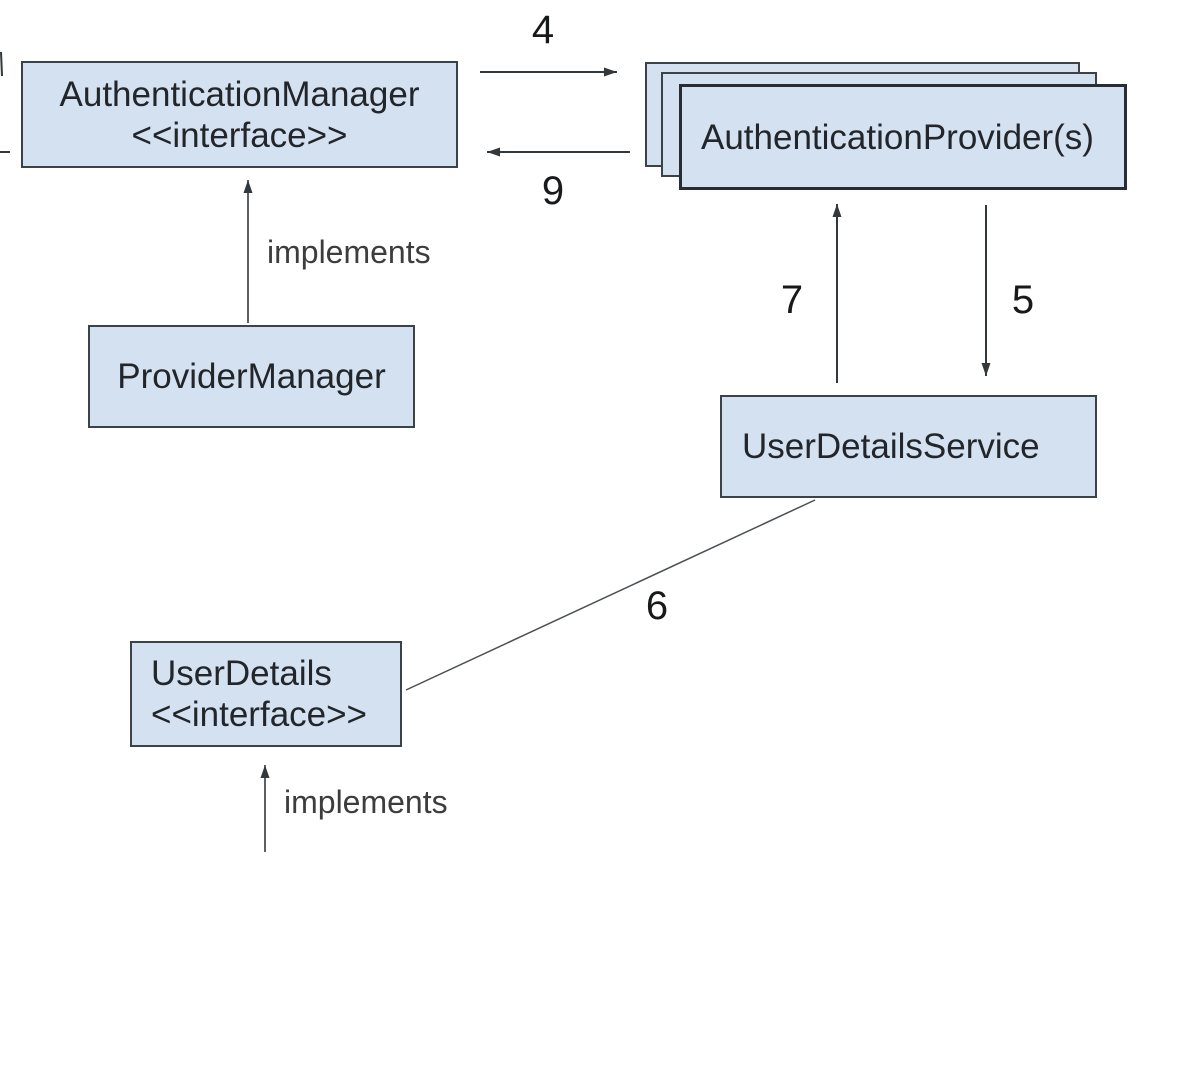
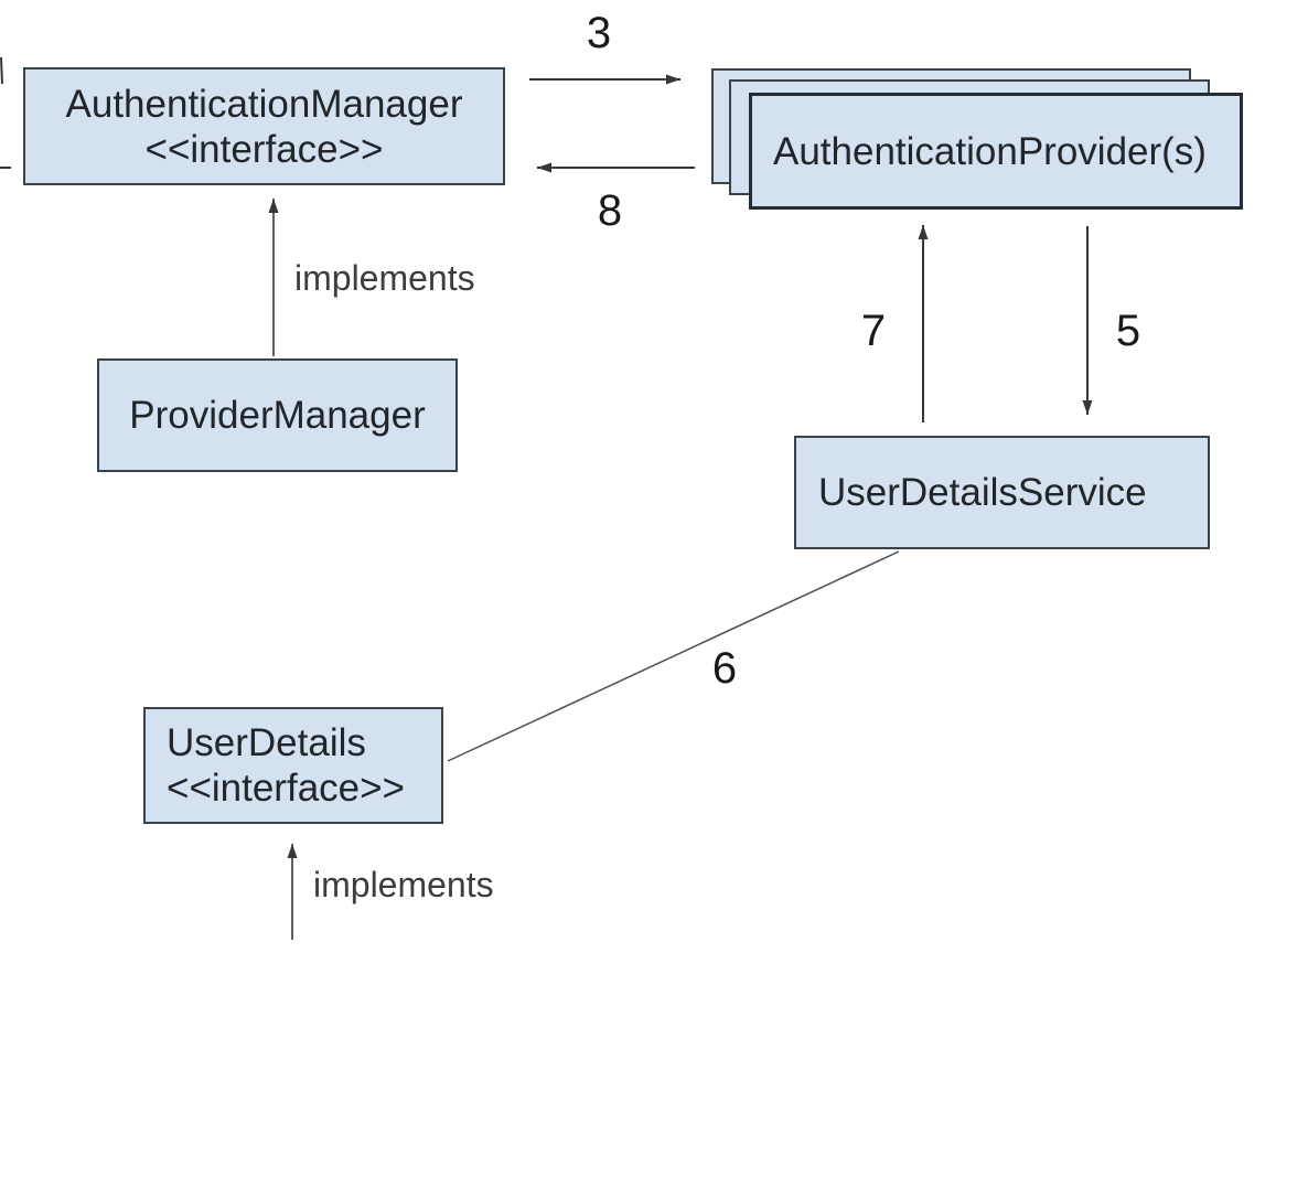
  AuthenticationManager
  <<interface>>
  ProviderManager
  AuthenticationProvider(s)
  UserDetailsService
  UserDetails
  <<interface>>
- 4
+ 3
- 9
+ 8
  7
  5
  6
  implements
  implements
